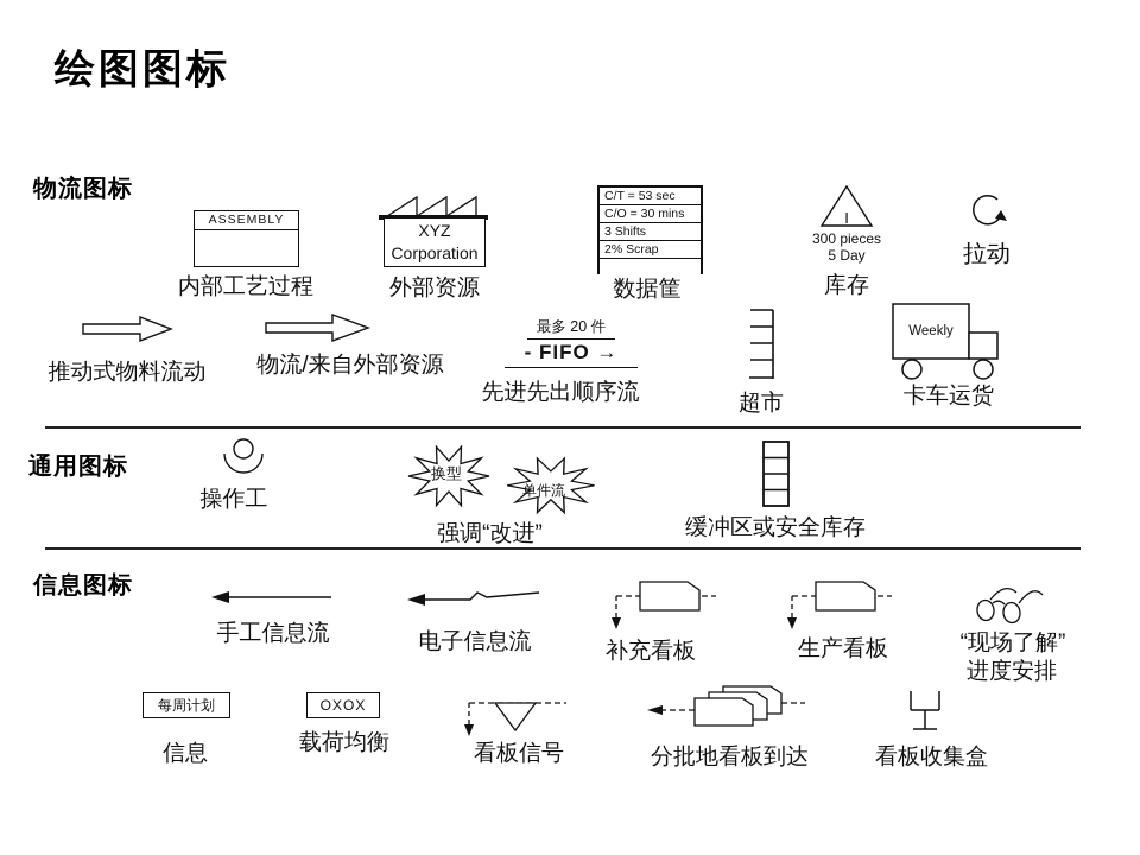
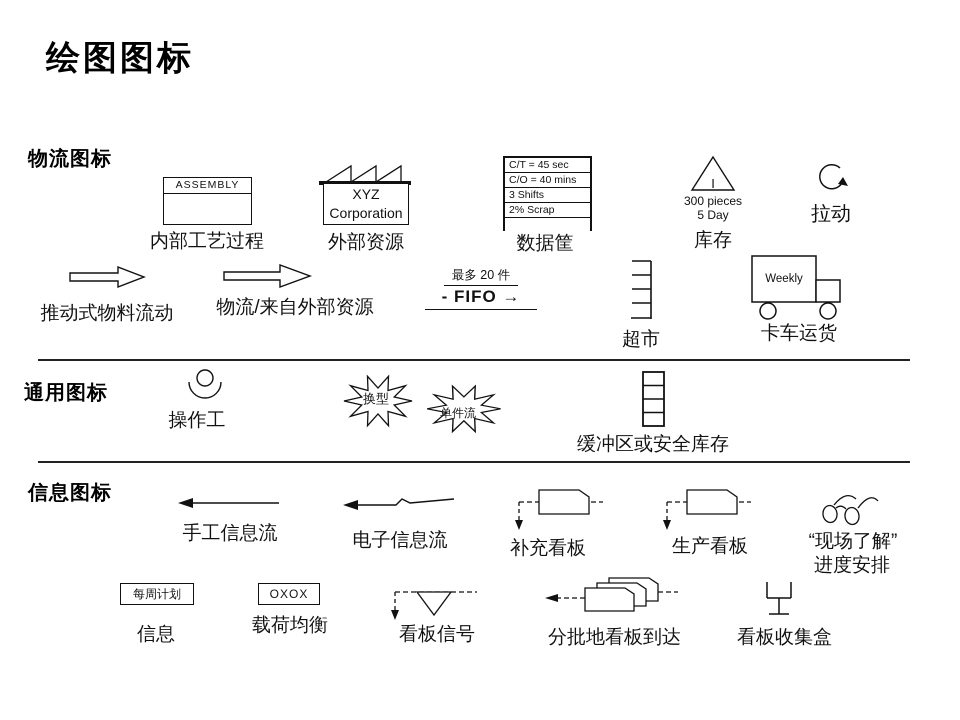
  绘图图标
  物流图标
  ASSEMBLY
  内部工艺过程
  XYZ
  Corporation
  外部资源
- C/T = 53 sec
+ C/T = 45 sec
- C/O = 30 mins
+ C/O = 40 mins
  3 Shifts
  2% Scrap
  数据筐
  I
  300 pieces
  5 Day
  库存
  拉动
  推动式物料流动
  物流/来自外部资源
  最多 20 件
  - FIFO →
- 先进先出顺序流
  超市
  Weekly
  卡车运货
  通用图标
  操作工
  换型
  单件流
- 强调“改进”
  缓冲区或安全库存
  信息图标
  手工信息流
  电子信息流
  补充看板
  生产看板
  “现场了解”
  进度安排
  每周计划
  信息
  OXOX
  载荷均衡
  看板信号
  分批地看板到达
  看板收集盒
